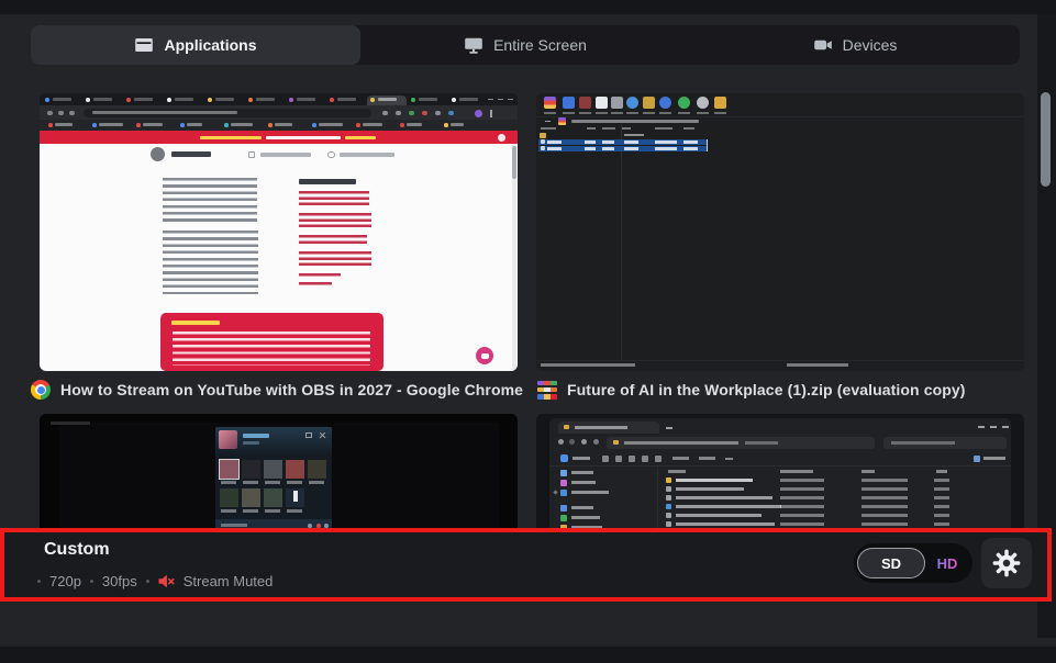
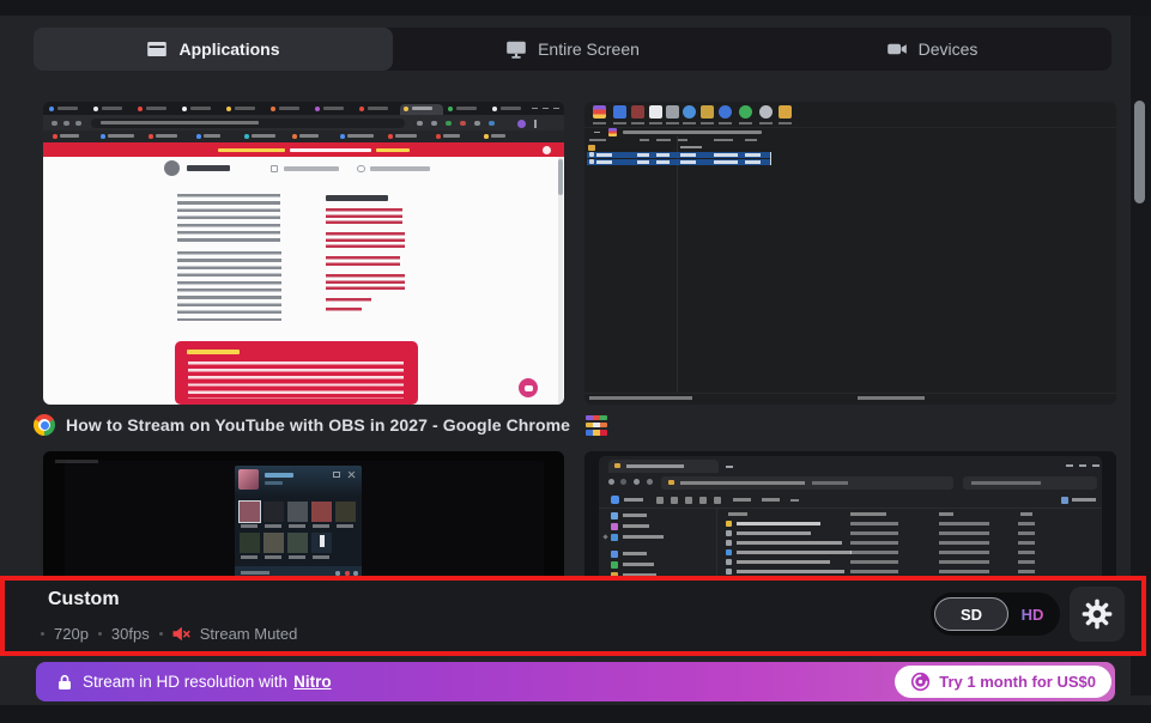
  Applications
  Entire Screen
  Devices
  How to Stream on YouTube with OBS in 2027 - Google Chrome
- Future of AI in the Workplace (1).zip (evaluation copy)
  Custom
  720p
  30fps
  Stream Muted
  SD
  HD
+ Stream in HD resolution with
+ Nitro
+ Try 1 month for US$0
